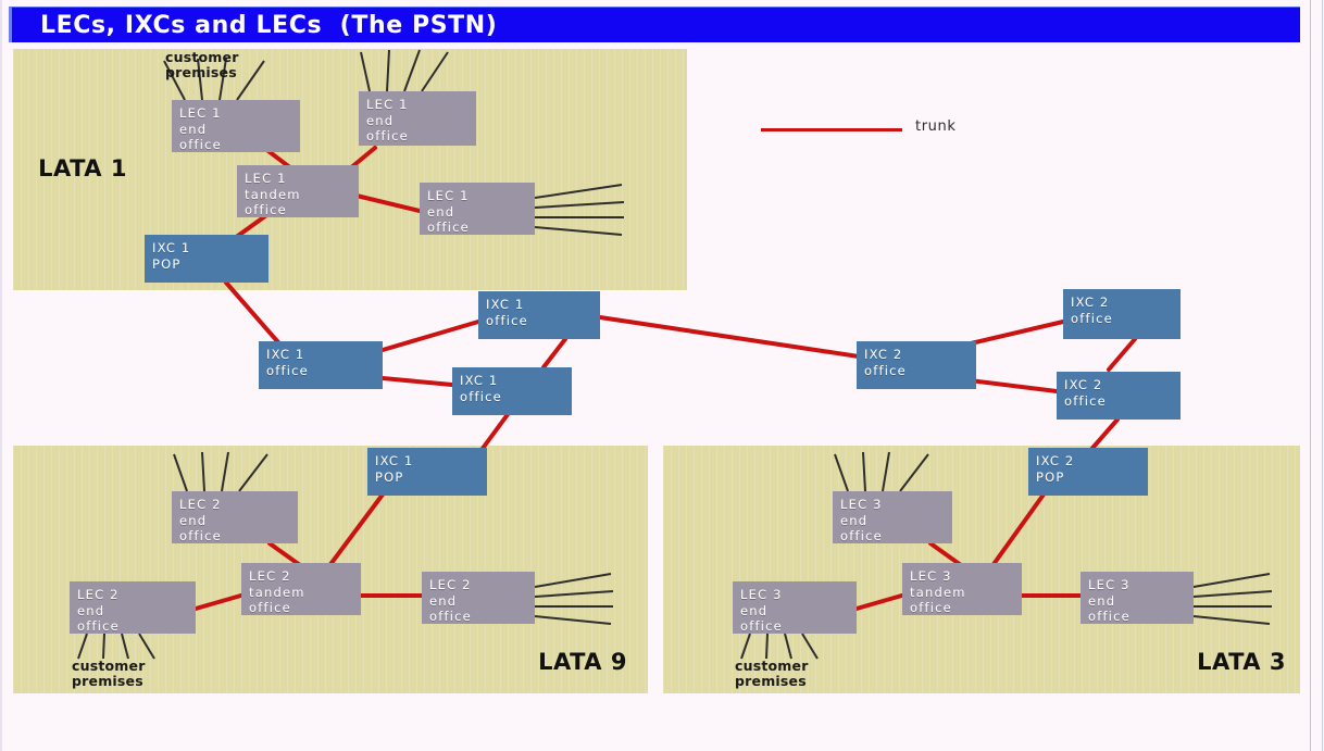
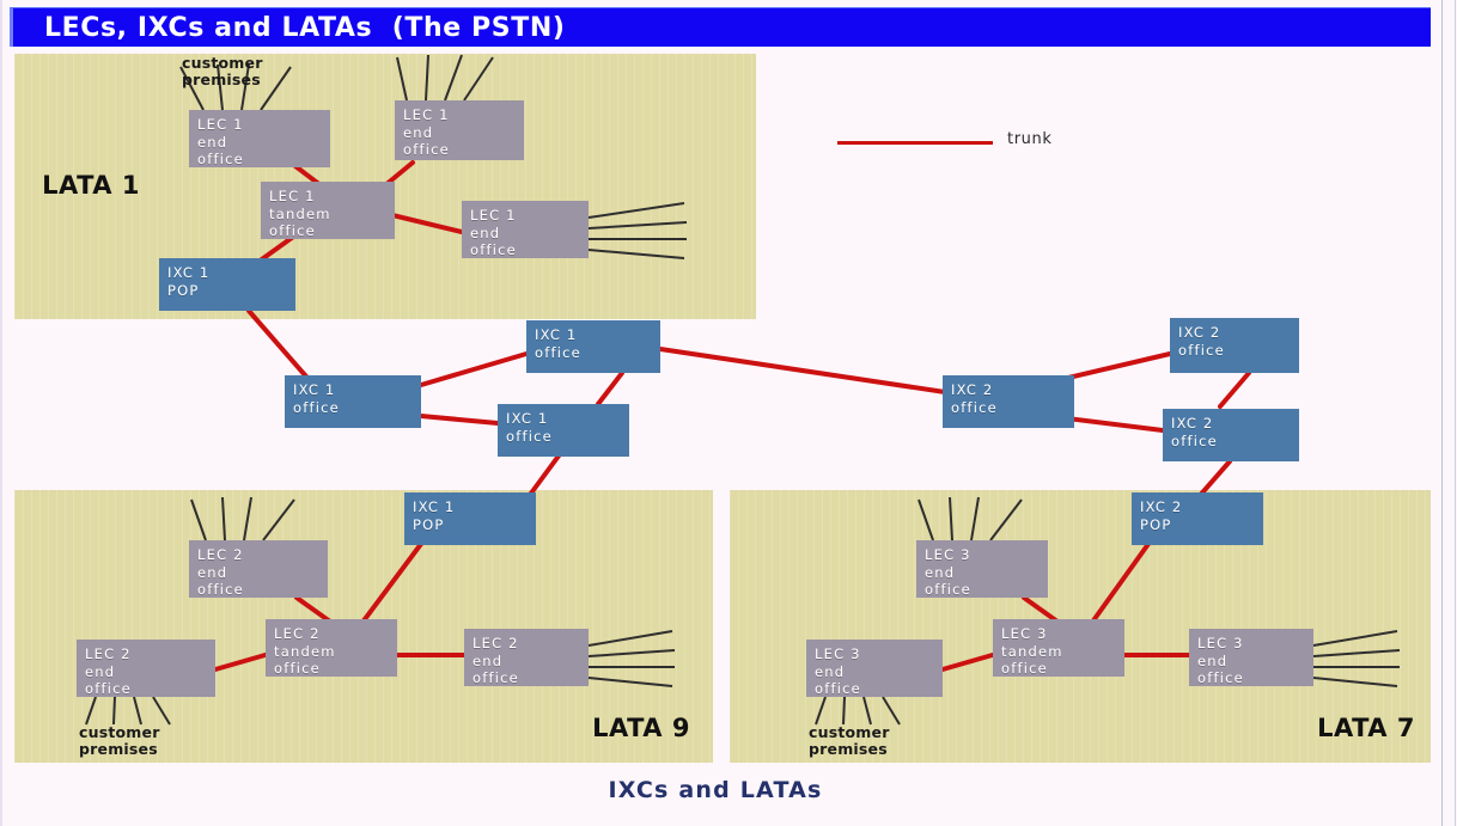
- LECs, IXCs and LECs (The PSTN)
+ LECs, IXCs and LATAs (The PSTN)
  LEC 1
  end
  office
  LEC 1
  end
  office
  LEC 1
  tandem
  office
  LEC 1
  end
  office
  IXC 1
  POP
  customer
  premises
  LATA 1
  IXC 1
  office
  IXC 1
  office
  IXC 1
  office
  IXC 2
  office
  IXC 2
  office
  IXC 2
  office
  trunk
  IXC 1
  POP
  LEC 2
  end
  office
  LEC 2
  end
  office
  LEC 2
  tandem
  office
  LEC 2
  end
  office
  customer
  premises
  LATA 9
  IXC 2
  POP
  LEC 3
  end
  office
  LEC 3
  end
  office
  LEC 3
  tandem
  office
  LEC 3
  end
  office
  customer
  premises
- LATA 3
+ LATA 7
+ IXCs and LATAs
